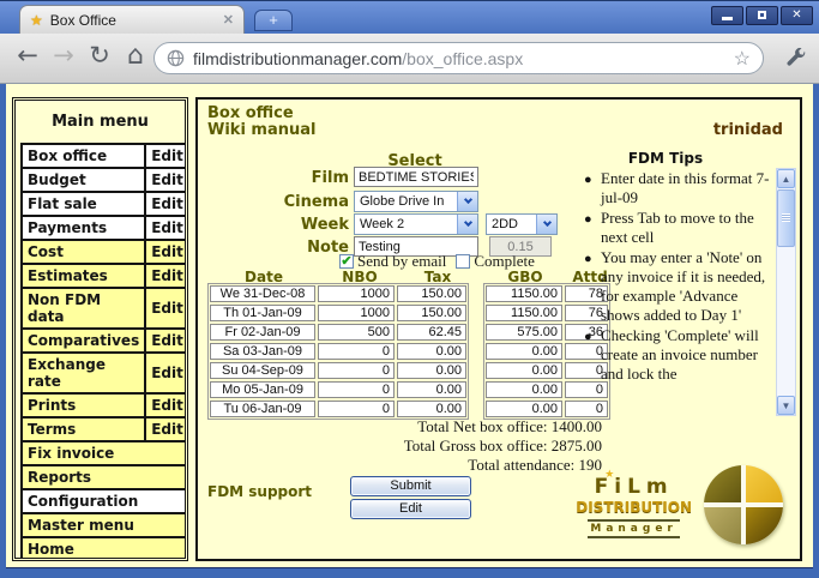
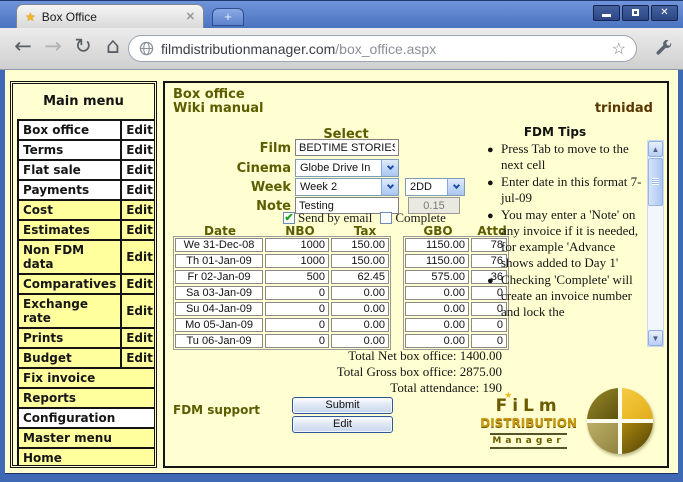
  ★
  Box Office
  ✕
  +
  ✕
  ←
  →
  ↻
  ⌂
  filmdistributionmanager.com/box_office.aspx
  ☆
  Main menu
  Box office	Edit
- Budget	Edit
+ Terms	Edit
  Flat sale	Edit
  Payments	Edit
  Cost	Edit
  Estimates	Edit
  Non FDM data	Edit
  Comparatives	Edit
  Exchange rate	Edit
  Prints	Edit
- Terms	Edit
+ Budget	Edit
  Fix invoice
  Reports
  Configuration
  Master menu
  Home
  Box office
  Wiki manual
  trinidad
  Select
  Film
  BEDTIME STORIE
  Cinema
  Globe Drive In
  Week
  Week 2
  2DD
  Note
  Testing
  0.15
  ✔
  Send by email
  Complete
  Date
  NBO
  Tax
  GBO
  Attd
  We 31-Dec-08
  1000
  150.00
  Th 01-Jan-09
  1000
  150.00
  Fr 02-Jan-09
  500
  62.45
  Sa 03-Jan-09
  0
  0.00
- Su 04-Sep-09
+ Su 04-Jan-09
  0
  0.00
  Mo 05-Jan-09
  0
  0.00
  Tu 06-Jan-09
  0
  0.00
  1150.00
  78
  1150.00
  76
  575.00
  36
  0.00
  0
  0.00
  0
  0.00
  0
  0.00
  0
  Total Net box office: 1400.00
  Total Gross box office: 2875.00
  Total attendance: 190
  FDM support
  Submit
  Edit
  FDM Tips
  ●
- Enter date in this format 7-jul-09
+ Press Tab to move to the next cell
  ●
- Press Tab to move to the next cell
+ Enter date in this format 7-jul-09
  ●
  You may enter a 'Note' on any invoice if it is needed, for example 'Advance shows added to Day 1'
  ●
  Checking 'Complete' will create an invoice number and lock the
  ▲
  ▼
  FiLm
  ★
  DISTRIBUTION
  Manager
